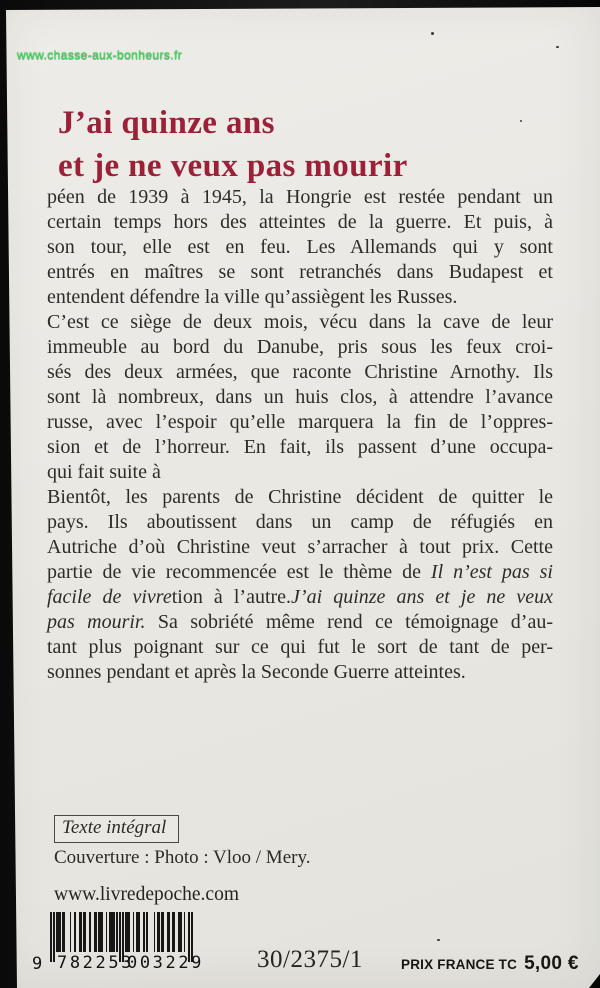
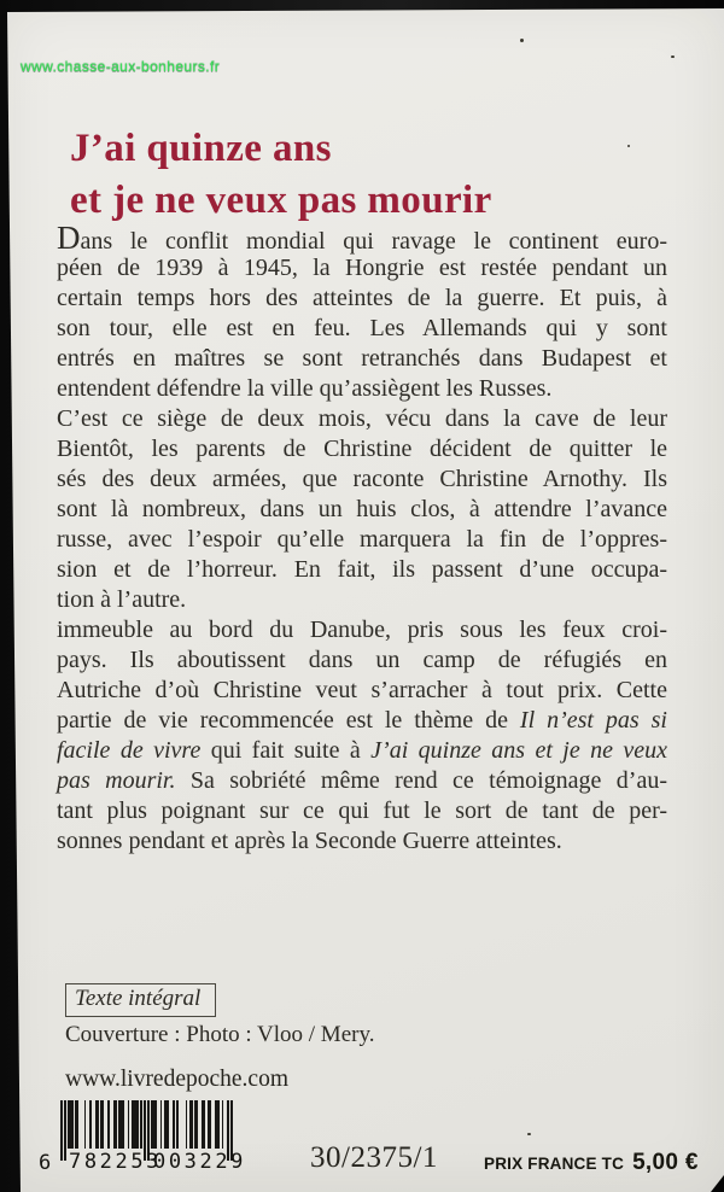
  www.chasse-aux-bonheurs.fr
  J’ai quinze ans
  et je ne veux pas mourir
+ Dans le conflit mondial qui ravage le continent euro-
  péen de 1939 à 1945, la Hongrie est restée pendant un
  certain temps hors des atteintes de la guerre. Et puis, à
  son tour, elle est en feu. Les Allemands qui y sont
  entrés en maîtres se sont retranchés dans Budapest et
  entendent défendre la ville qu’assiègent les Russes.
  C’est ce siège de deux mois, vécu dans la cave de leur
- immeuble au bord du Danube, pris sous les feux croi-
+ Bientôt, les parents de Christine décident de quitter le
  sés des deux armées, que raconte Christine Arnothy. Ils
  sont là nombreux, dans un huis clos, à attendre l’avance
  russe, avec l’espoir qu’elle marquera la fin de l’oppres-
  sion et de l’horreur. En fait, ils passent d’une occupa-
- qui fait suite à
+ tion à l’autre.
- Bientôt, les parents de Christine décident de quitter le
+ immeuble au bord du Danube, pris sous les feux croi-
  pays. Ils aboutissent dans un camp de réfugiés en
  Autriche d’où Christine veut s’arracher à tout prix. Cette
  partie de vie recommencée est le thème de Il n’est pas si
- facile de vivretion à l’autre.J’ai quinze ans et je ne veux
+ facile de vivre qui fait suite à J’ai quinze ans et je ne veux
  pas mourir. Sa sobriété même rend ce témoignage d’au-
  tant plus poignant sur ce qui fut le sort de tant de per-
  sonnes pendant et après la Seconde Guerre atteintes.
  Texte intégral
  Couverture : Photo : Vloo / Mery.
  www.livredepoche.com
- 9
+ 6
  782253
  003229
  30/2375/1
  PRIX FRANCE TC
  5,00 €
